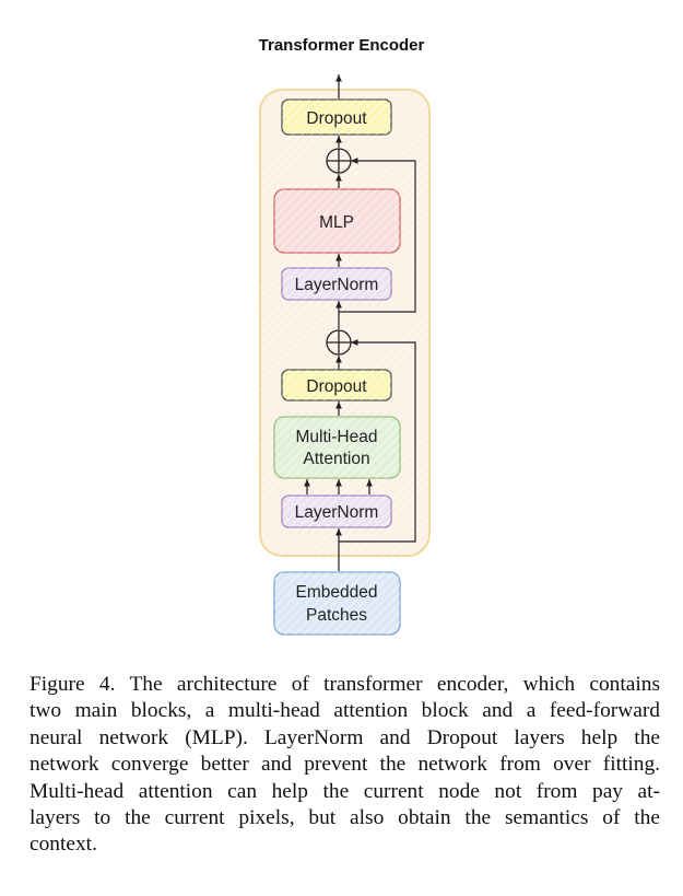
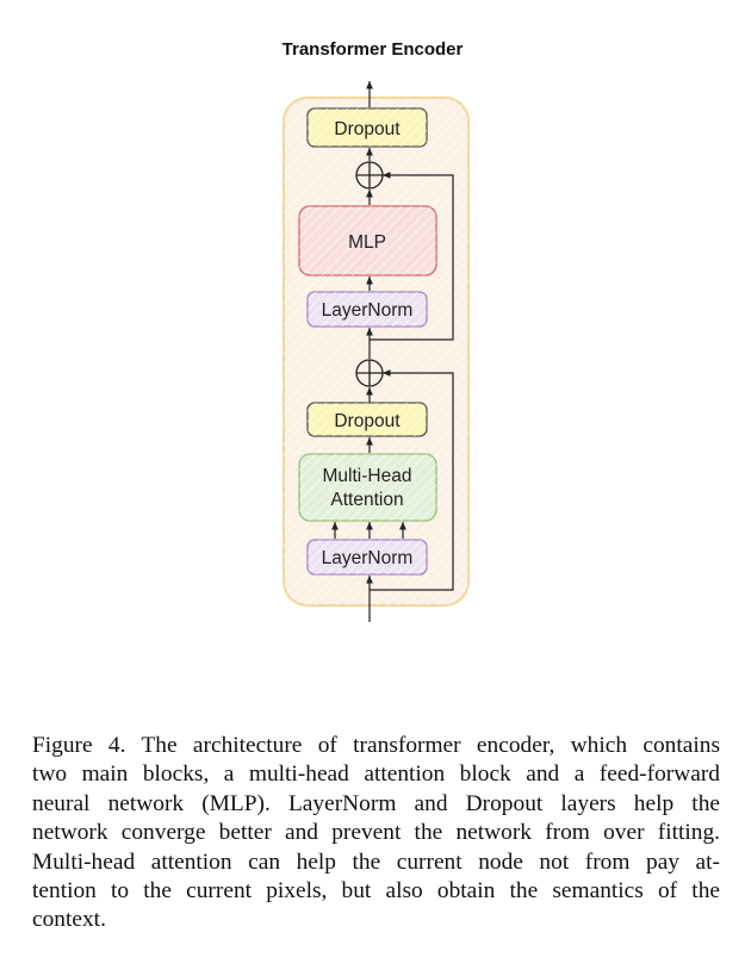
  Transformer Encoder
  Dropout
  MLP
  LayerNorm
  Dropout
  Multi-Head
  Attention
  LayerNorm
- Embedded
- Patches
  Figure 4. The architecture of transformer encoder, which contains
  two main blocks, a multi-head attention block and a feed-forward
  neural network (MLP). LayerNorm and Dropout layers help the
  network converge better and prevent the network from over fitting.
  Multi-head attention can help the current node not from pay at-
- layers to the current pixels, but also obtain the semantics of the
+ tention to the current pixels, but also obtain the semantics of the
  context.
